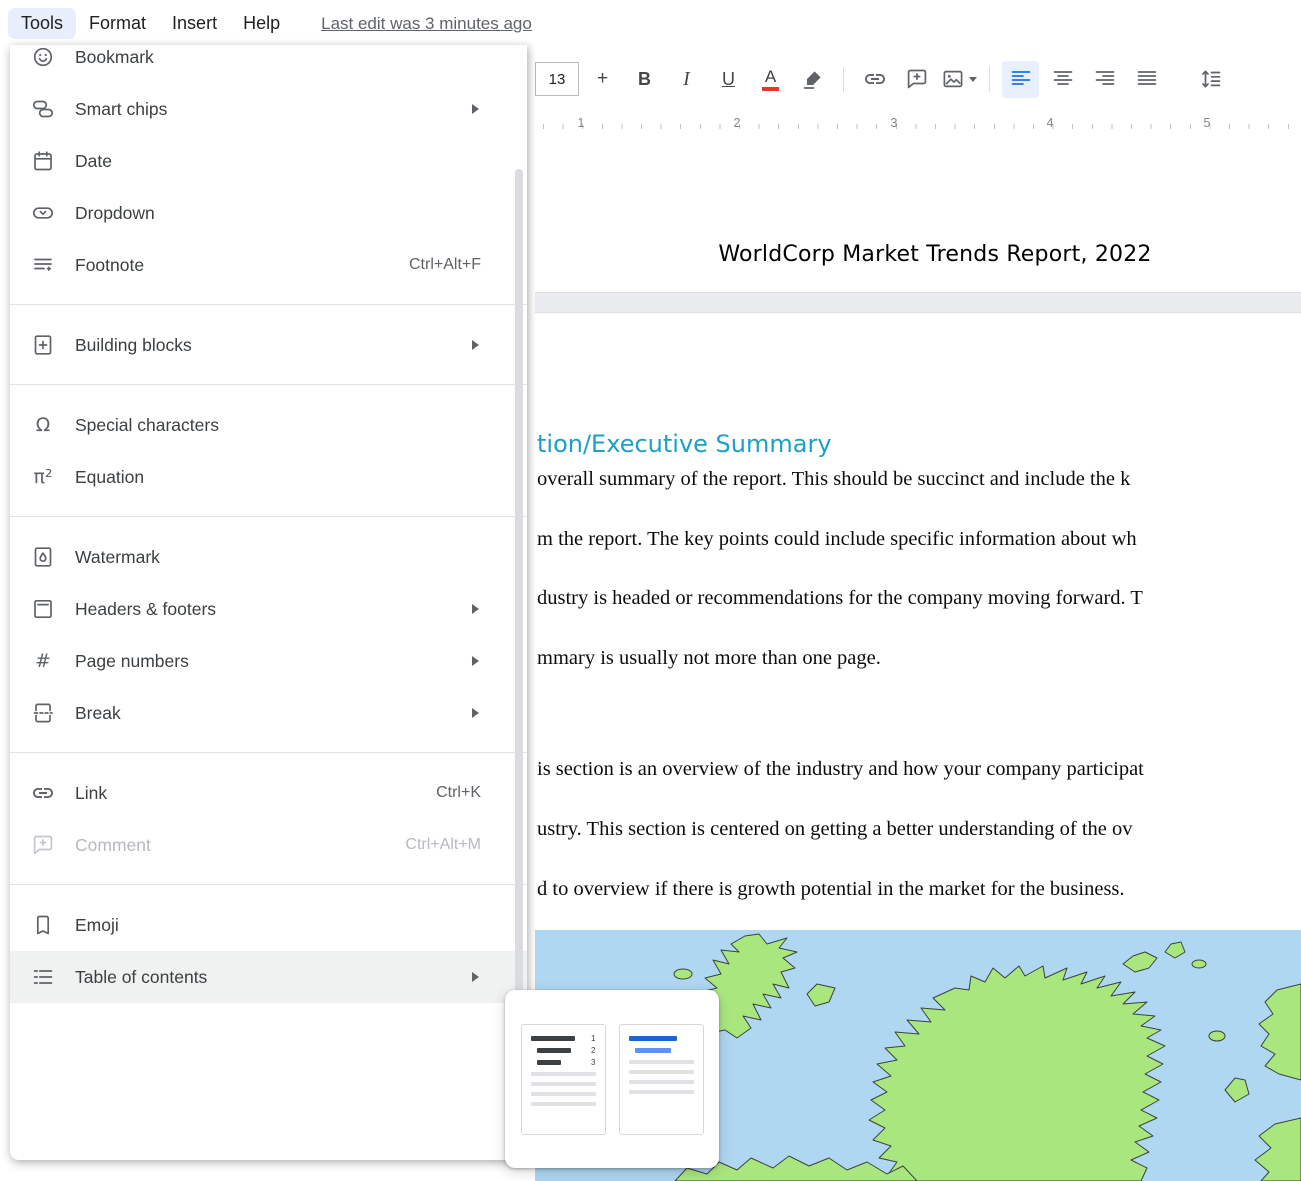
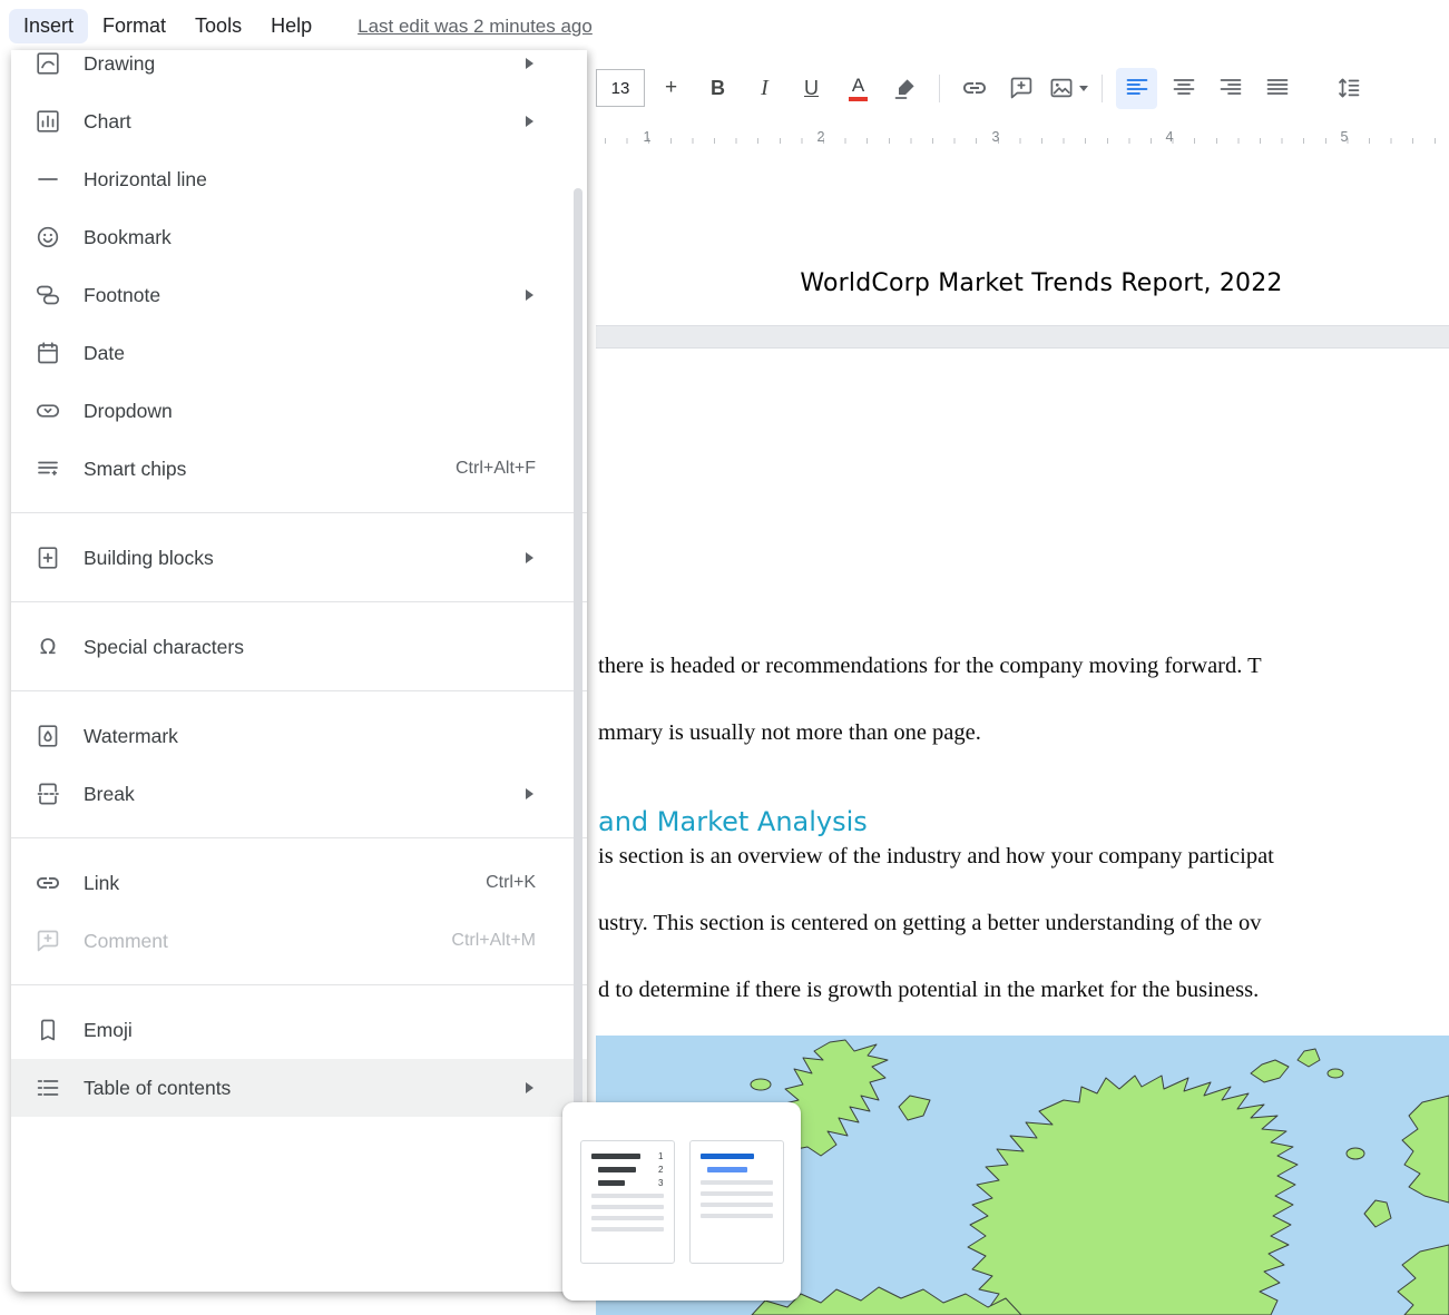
  13
  +
  B
  I
  U
  A
  1
  2
  3
  4
  5
  WorldCorp Market Trends Report, 2022
- tion/Executive Summary
- overall summary of the report. This should be succinct and include the k
- m the report. The key points could include specific information about wh
- dustry is headed or recommendations for the company moving forward. T
+ there is headed or recommendations for the company moving forward. T
  mmary is usually not more than one page.
+ and Market Analysis
  is section is an overview of the industry and how your company participat
  ustry. This section is centered on getting a better understanding of the ov
- d to overview if there is growth potential in the market for the business.
+ d to determine if there is growth potential in the market for the business.
- Tools
+ Insert
  Format
- Insert
+ Tools
  Help
- Last edit was 3 minutes ago
+ Last edit was 2 minutes ago
+ Drawing
+ Chart
+ Horizontal line
  Bookmark
- Smart chips
+ Footnote
  Date
  Dropdown
- Footnote
+ Smart chips
  Ctrl+Alt+F
  Building blocks
  Ω
  Special characters
- π²
- Equation
  Watermark
- Headers & footers
- #
- Page numbers
  Break
  Link
  Ctrl+K
  Comment
  Ctrl+Alt+M
  Emoji
  Table of contents
  1
  2
  3
